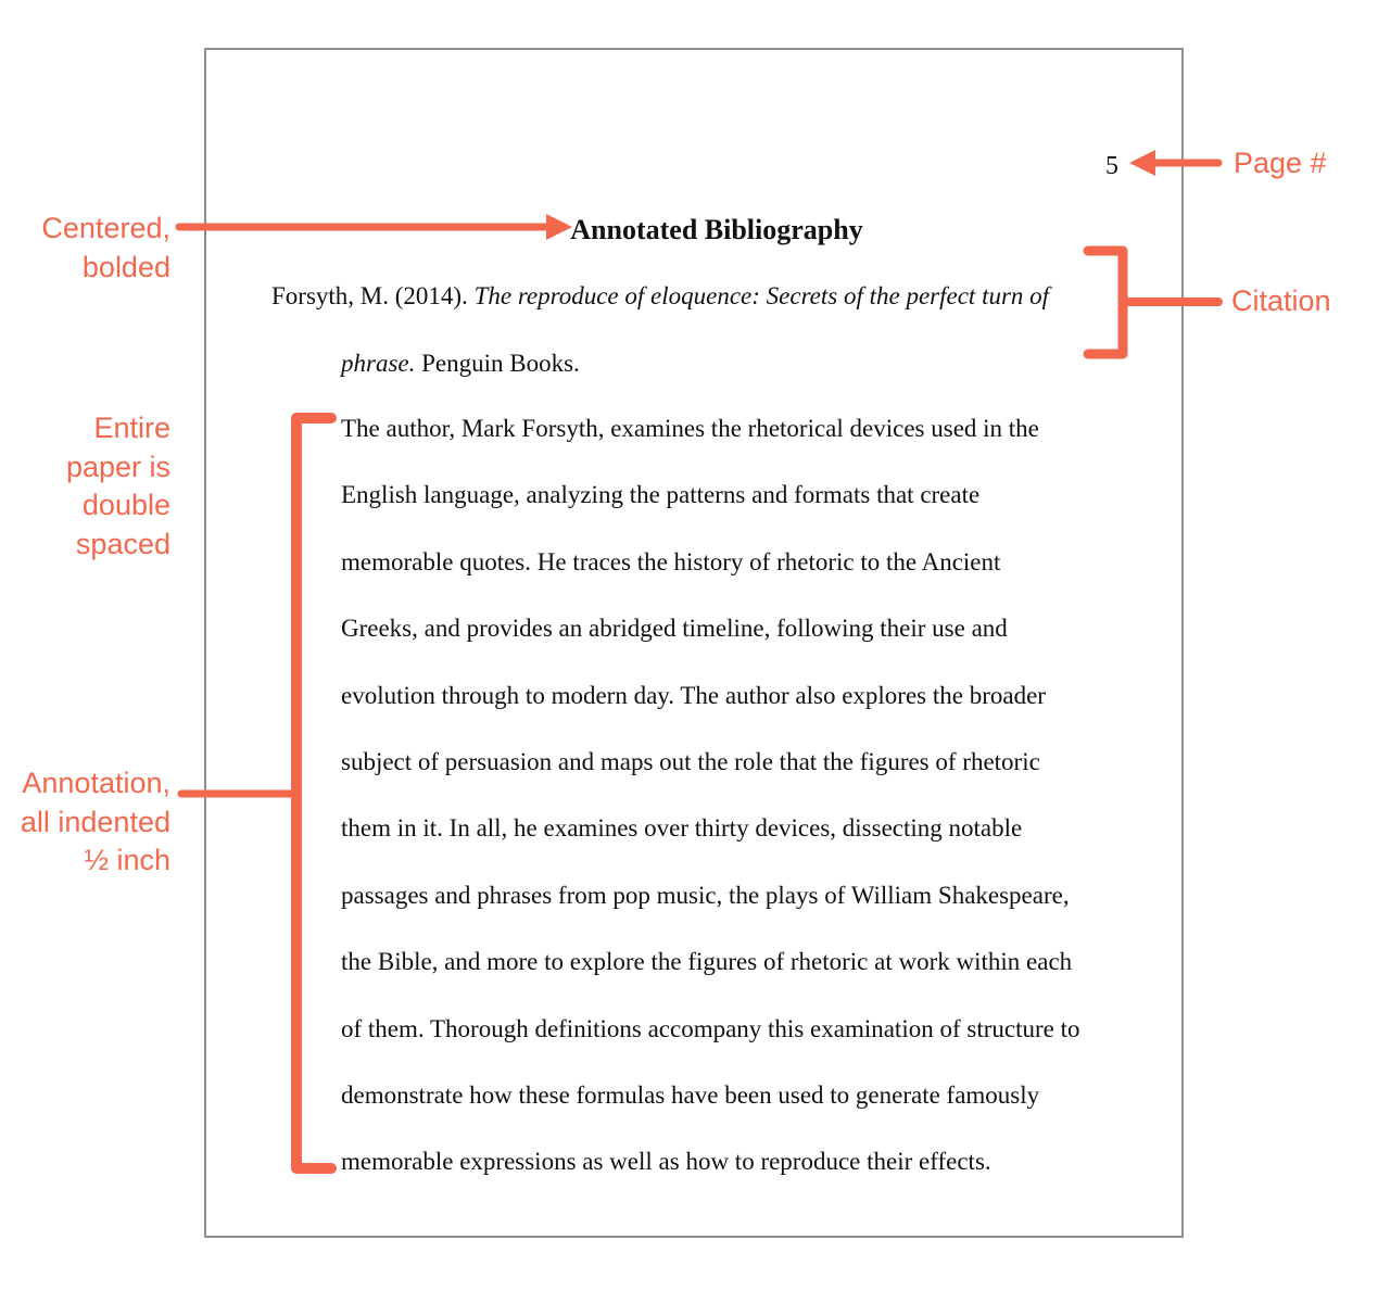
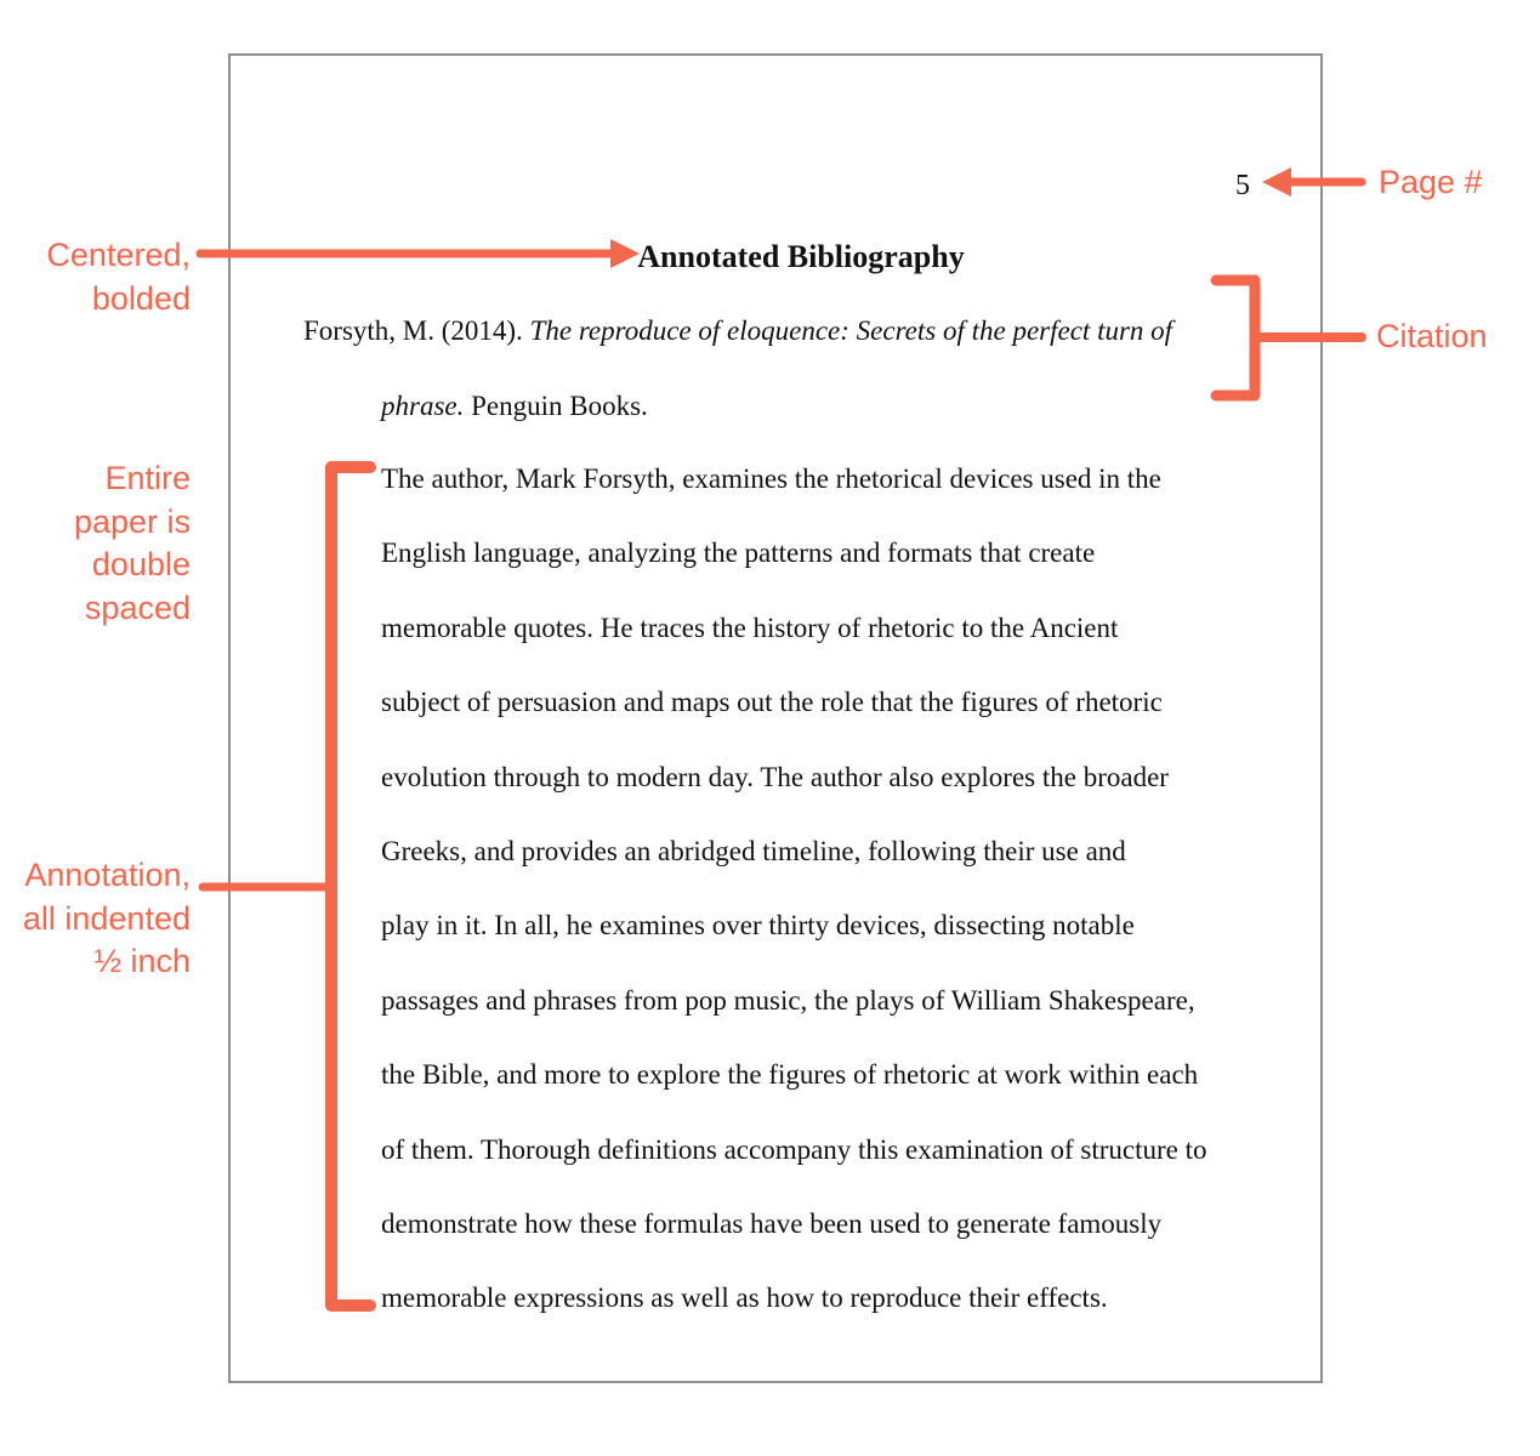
  5
  Annotated Bibliography
  Forsyth, M. (2014). The reproduce of eloquence: Secrets of the perfect turn of
  phrase. Penguin Books.
  The author, Mark Forsyth, examines the rhetorical devices used in the
  English language, analyzing the patterns and formats that create
  memorable quotes. He traces the history of rhetoric to the Ancient
- Greeks, and provides an abridged timeline, following their use and
+ subject of persuasion and maps out the role that the figures of rhetoric
  evolution through to modern day. The author also explores the broader
- subject of persuasion and maps out the role that the figures of rhetoric
+ Greeks, and provides an abridged timeline, following their use and
- them in it. In all, he examines over thirty devices, dissecting notable
+ play in it. In all, he examines over thirty devices, dissecting notable
  passages and phrases from pop music, the plays of William Shakespeare,
  the Bible, and more to explore the figures of rhetoric at work within each
  of them. Thorough definitions accompany this examination of structure to
  demonstrate how these formulas have been used to generate famously
  memorable expressions as well as how to reproduce their effects.
  Centered,
  bolded
  Entire
  paper is
  double
  spaced
  Annotation,
  all indented
  ½ inch
  Page #
  Citation
